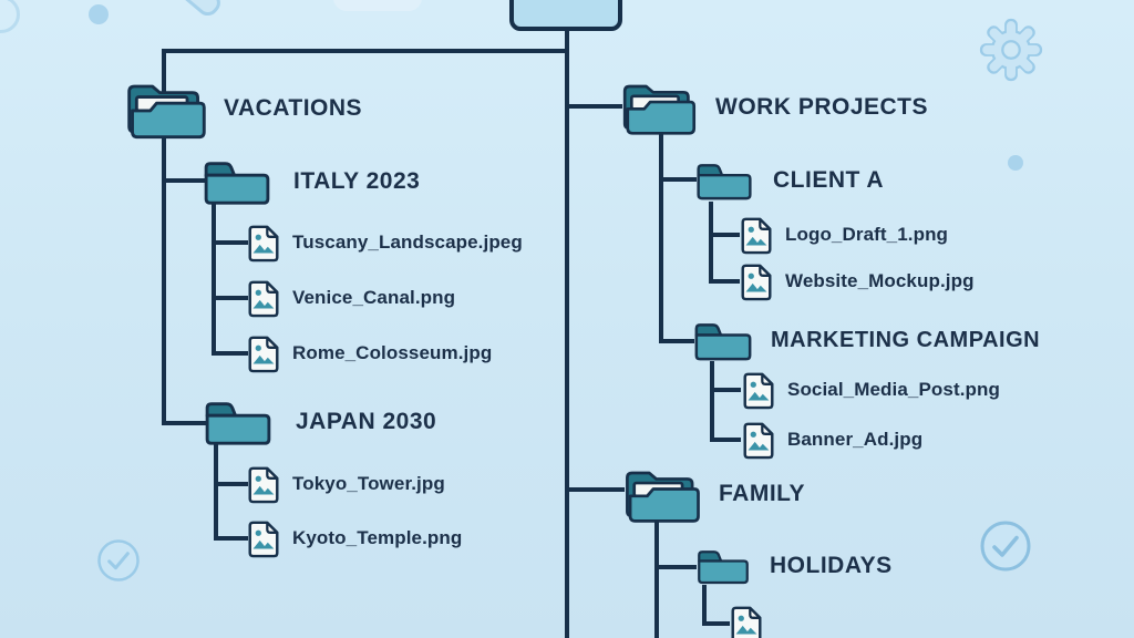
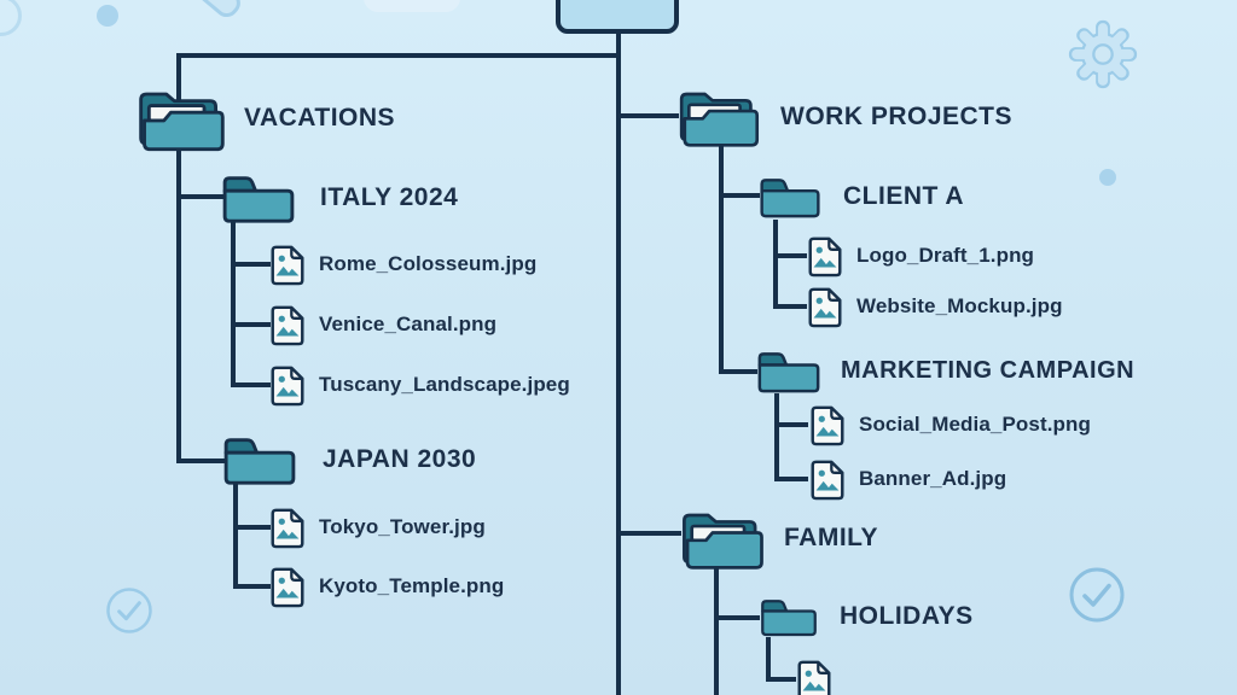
  VACATIONS
- ITALY 2023
+ ITALY 2024
- Tuscany_Landscape.jpeg
+ Rome_Colosseum.jpg
  Venice_Canal.png
- Rome_Colosseum.jpg
+ Tuscany_Landscape.jpeg
  JAPAN 2030
  Tokyo_Tower.jpg
  Kyoto_Temple.png
  WORK PROJECTS
  CLIENT A
  Logo_Draft_1.png
  Website_Mockup.jpg
  MARKETING CAMPAIGN
  Social_Media_Post.png
  Banner_Ad.jpg
  FAMILY
  HOLIDAYS
